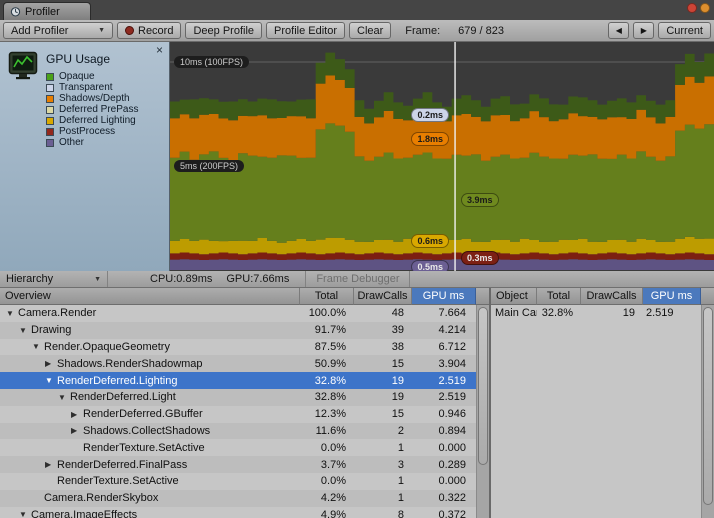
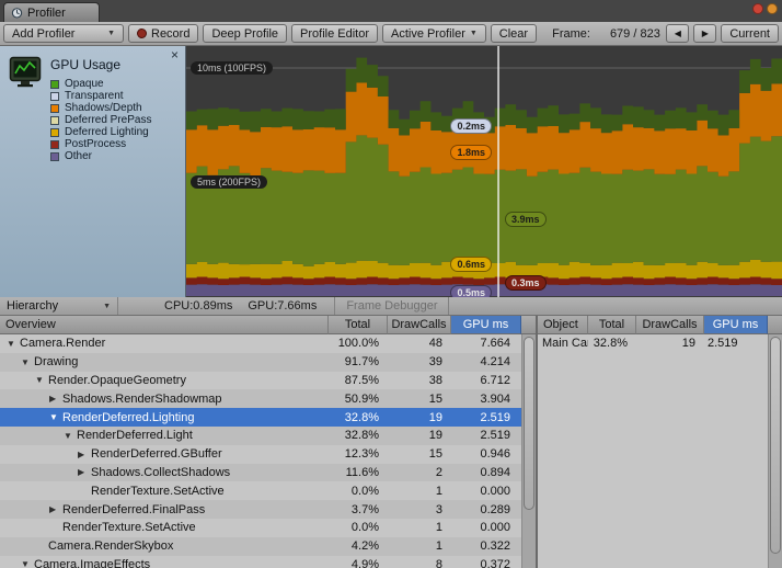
  Profiler
  Add Profiler
  Record
  Deep Profile
  Profile Editor
+ Active Profiler
  Clear
  Frame:
  679 / 823
  ◀
  ▶
  Current
  ×
  GPU Usage
  Opaque
  Transparent
  Shadows/Depth
  Deferred PrePass
  Deferred Lighting
  PostProcess
  Other
  10ms (100FPS)
  5ms (200FPS)
  0.2ms
  1.8ms
  3.9ms
  0.6ms
  0.3ms
  0.5ms
  Hierarchy
  CPU:0.89ms
  GPU:7.66ms
  Frame Debugger
  Overview
  Total
  DrawCalls
  GPU ms
  ▼
  Camera.Render
  100.0%
  48
  7.664
  ▼
  Drawing
  91.7%
  39
  4.214
  ▼
  Render.OpaqueGeometry
  87.5%
  38
  6.712
  ▶
  Shadows.RenderShadowmap
  50.9%
  15
  3.904
  ▼
  RenderDeferred.Lighting
  32.8%
  19
  2.519
  ▼
  RenderDeferred.Light
  32.8%
  19
  2.519
  ▶
  RenderDeferred.GBuffer
  12.3%
  15
  0.946
  ▶
  Shadows.CollectShadows
  11.6%
  2
  0.894
  RenderTexture.SetActive
  0.0%
  1
  0.000
  ▶
  RenderDeferred.FinalPass
  3.7%
  3
  0.289
  RenderTexture.SetActive
  0.0%
  1
  0.000
  Camera.RenderSkybox
  4.2%
  1
  0.322
  ▼
  Camera.ImageEffects
  4.9%
  8
  0.372
  Object
  Total
  DrawCalls
  GPU ms
  32.8%
  19
  2.519
